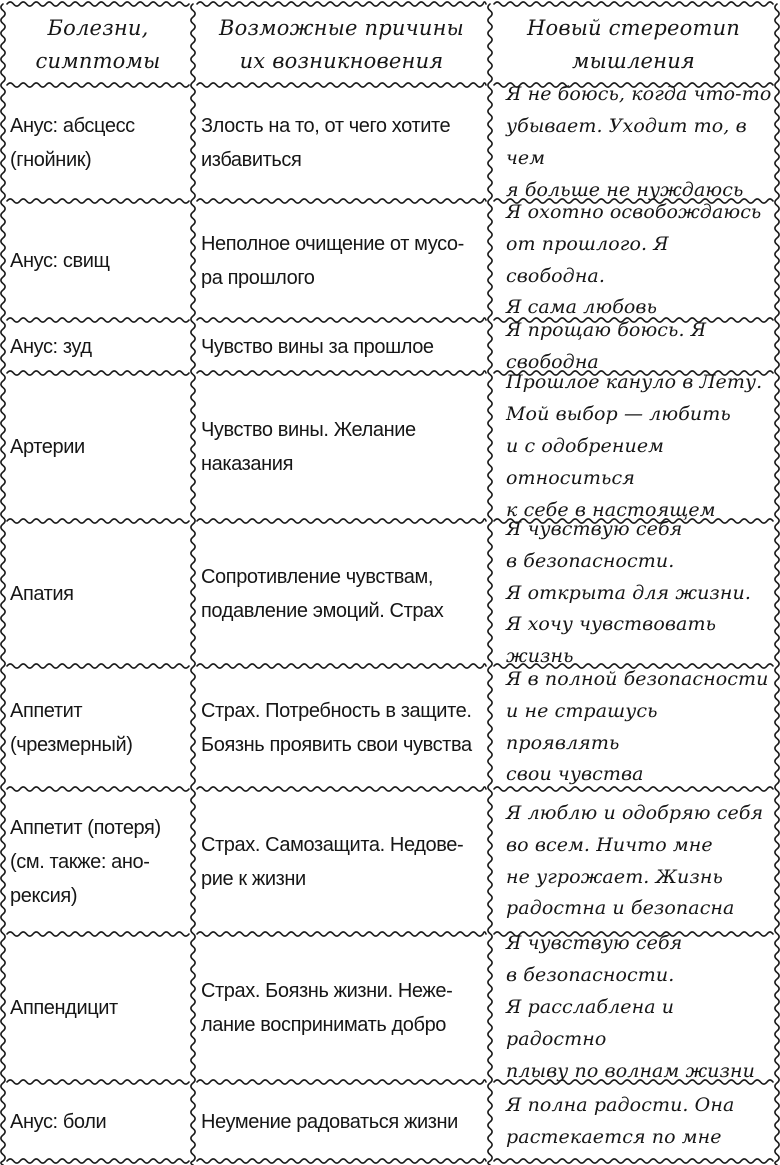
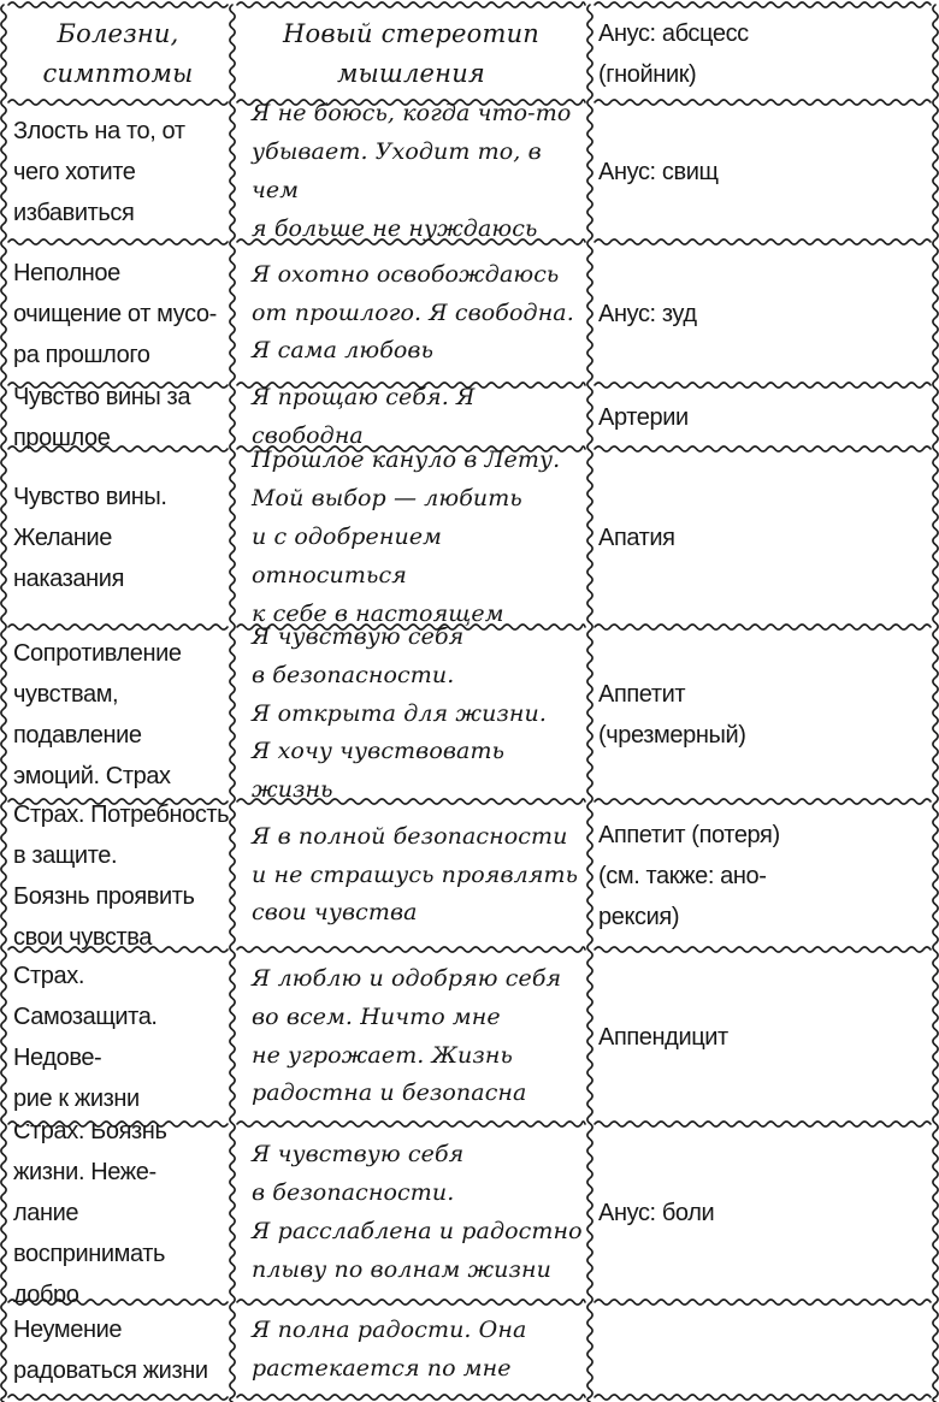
  Болезни,
  симптомы
- Возможные причины
- их возникновения
  Новый стереотип
  мышления
  Анус: абсцесс
  (гнойник)
  Злость на то, от чего хотите
  избавиться
  Я не боюсь, когда что-то
  убывает. Уходит то, в чем
  я больше не нуждаюсь
  Анус: свищ
  Неполное очищение от мусо-
  ра прошлого
  Я охотно освобождаюсь
  от прошлого. Я свободна.
  Я сама любовь
  Анус: зуд
  Чувство вины за прошлое
- Я прощаю боюсь. Я свободна
+ Я прощаю себя. Я свободна
  Артерии
  Чувство вины. Желание
  наказания
  Прошлое кануло в Лету.
  Мой выбор — любить
  и с одобрением относиться
  к себе в настоящем
  Апатия
  Сопротивление чувствам,
  подавление эмоций. Страх
  Я чувствую себя
  в безопасности.
  Я открыта для жизни.
  Я хочу чувствовать жизнь
  Аппетит
  (чрезмерный)
  Страх. Потребность в защите.
  Боязнь проявить свои чувства
  Я в полной безопасности
  и не страшусь проявлять
  свои чувства
  Аппетит (потеря)
  (см. также: ано-
  рексия)
  Страх. Самозащита. Недове-
  рие к жизни
  Я люблю и одобряю себя
  во всем. Ничто мне
  не угрожает. Жизнь
  радостна и безопасна
  Аппендицит
  Страх. Боязнь жизни. Неже-
  лание воспринимать добро
  Я чувствую себя
  в безопасности.
  Я расслаблена и радостно
  плыву по волнам жизни
  Анус: боли
  Неумение радоваться жизни
  Я полна радости. Она
  растекается по мне
